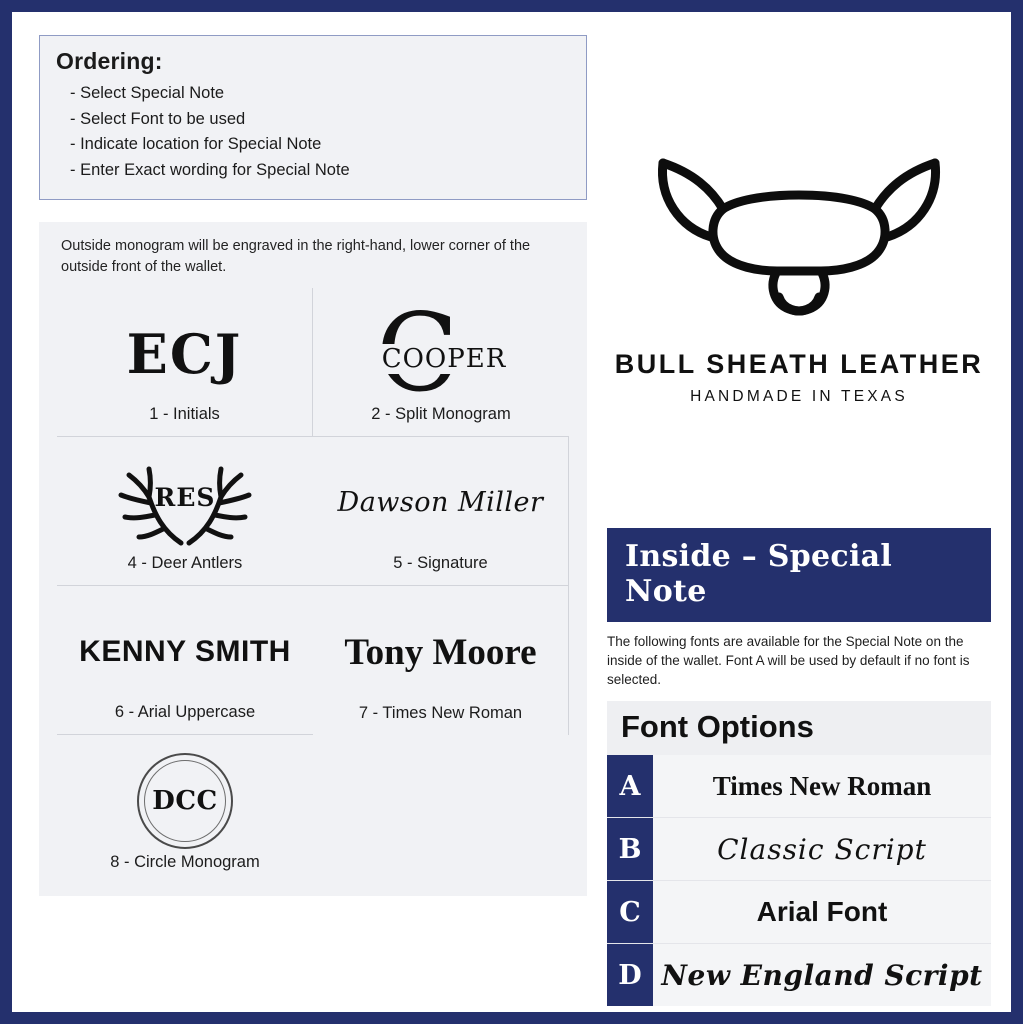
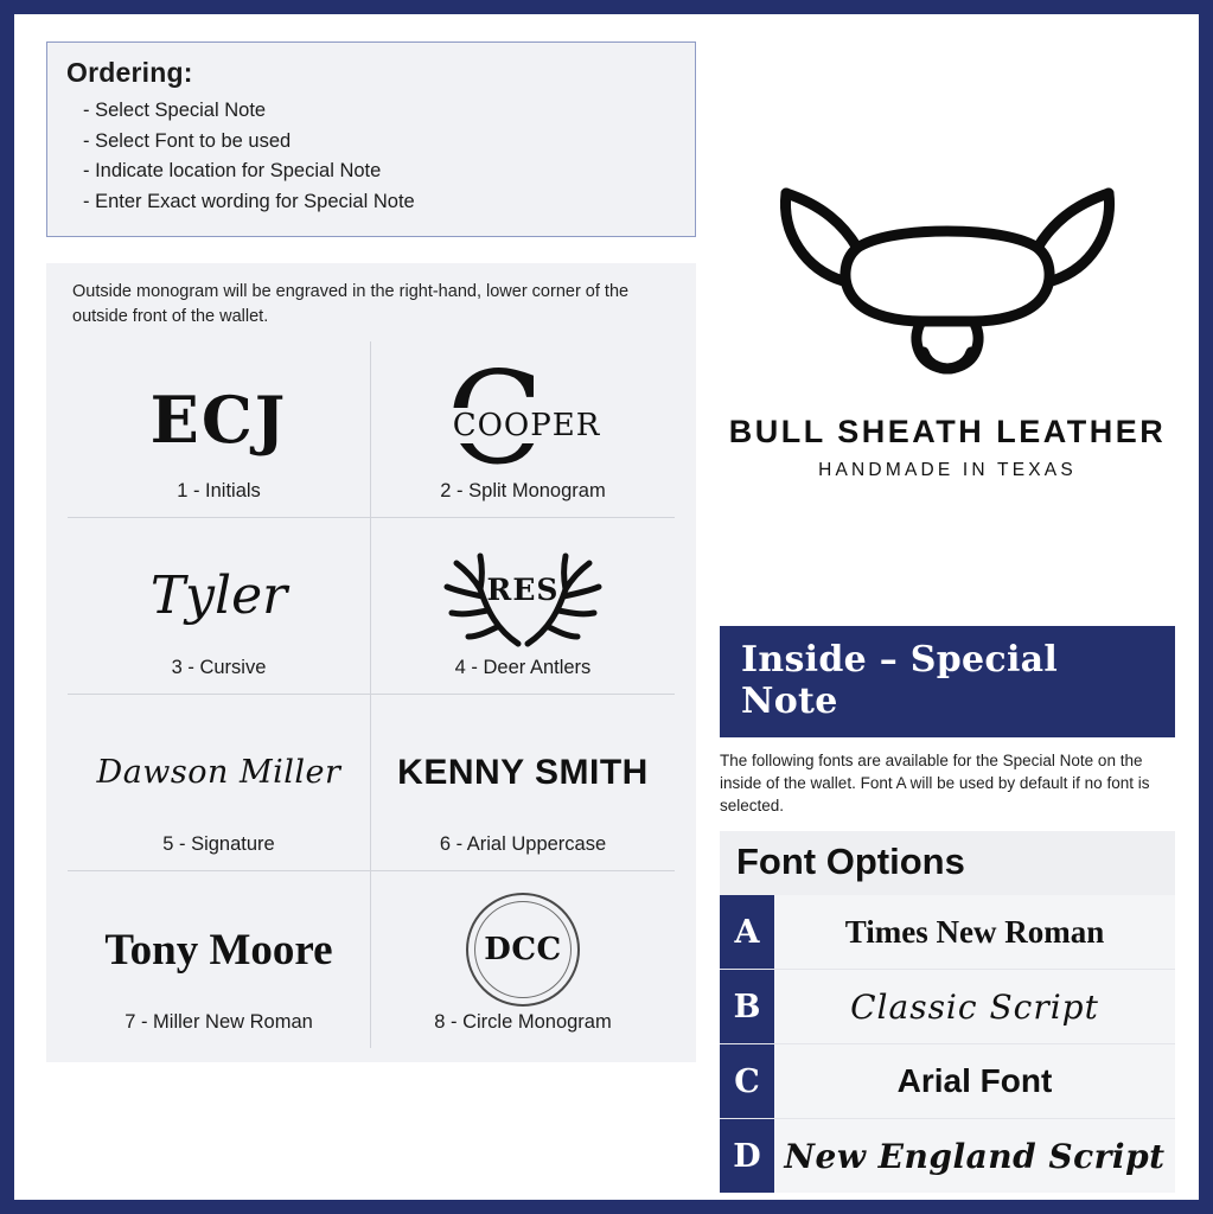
  Ordering:
  - Select Special Note
  - Select Font to be used
  - Indicate location for Special Note
  - Enter Exact wording for Special Note
  Outside monogram will be engraved in the right-hand, lower corner of the outside front of the wallet.
  ECJ
  1 - Initials
  COOPER
  2 - Split Monogram
+ Tyler
+ 3 - Cursive
  RES
  4 - Deer Antlers
  Dawson Miller
  5 - Signature
  KENNY SMITH
  6 - Arial Uppercase
  Tony Moore
- 7 - Times New Roman
+ 7 - Miller New Roman
  DCC
  8 - Circle Monogram
  BULL SHEATH LEATHER
  HANDMADE IN TEXAS
  Inside – Special Note
  The following fonts are available for the Special Note on the inside of the wallet. Font A will be used by default if no font is selected.
  Font Options
  A
  Times New Roman
  B
  Classic Script
  C
  Arial Font
  D
  New England Script
